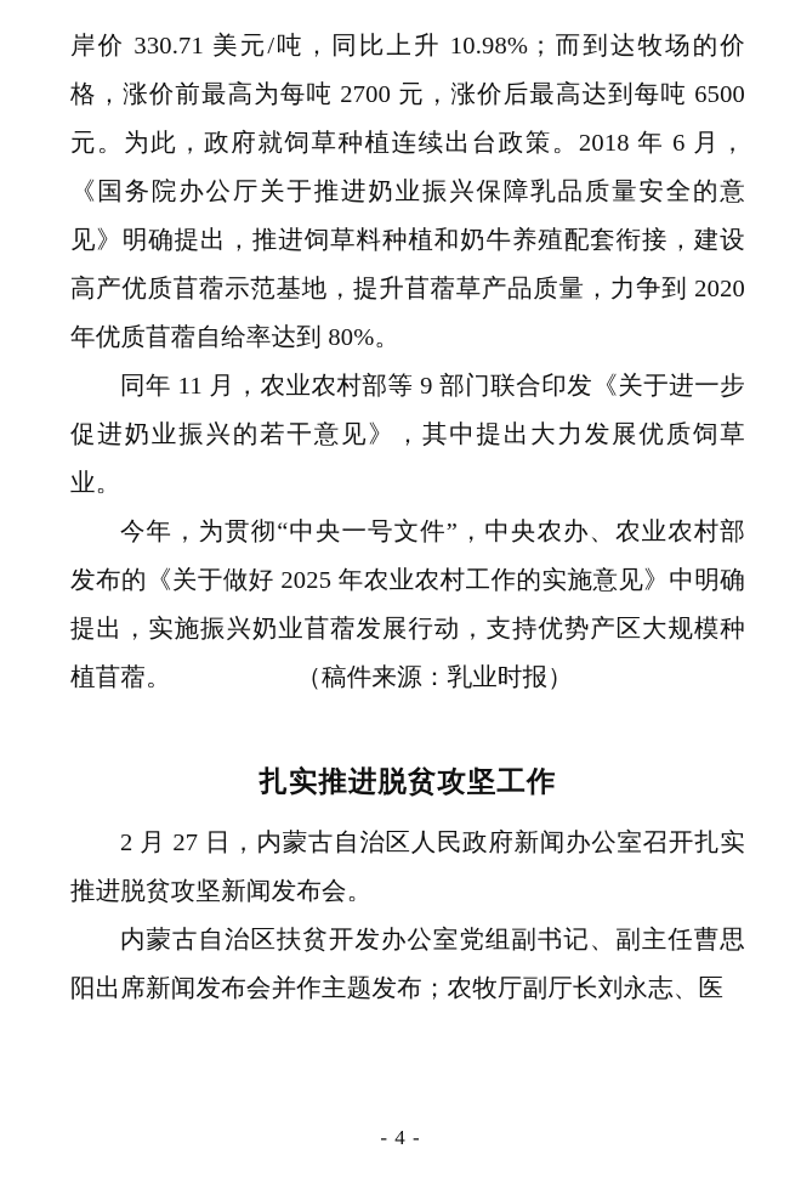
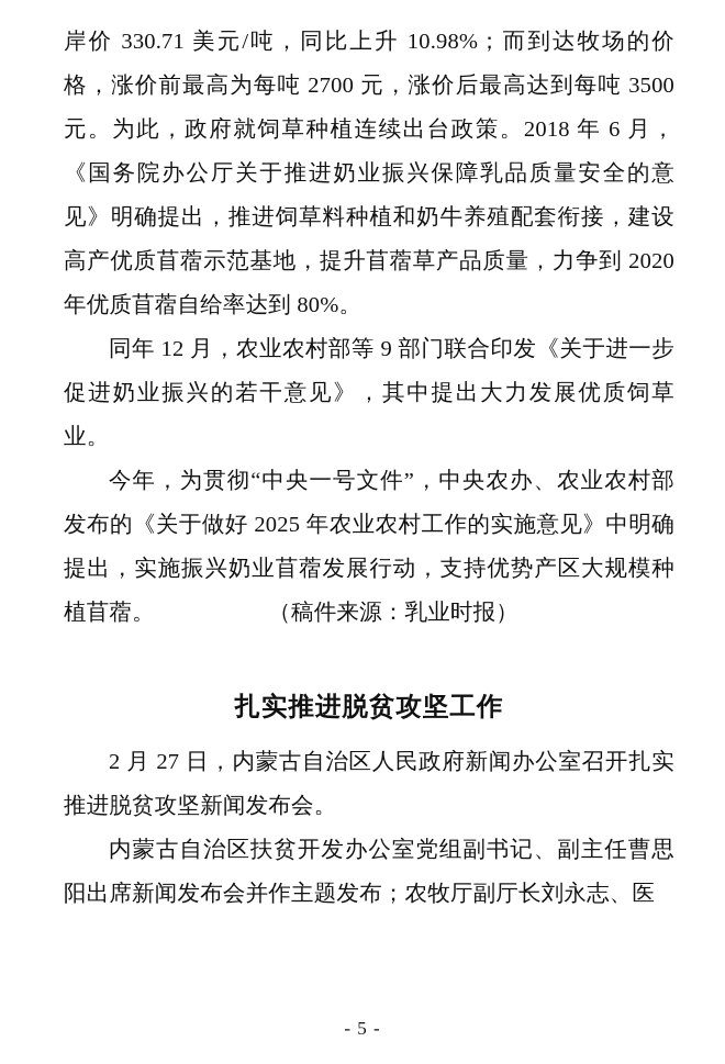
- 岸价 330.71 美元/吨，同比上升 10.98%；而到达牧场的价格，涨价前最高为每吨 2700 元，涨价后最高达到每吨 6500 元。为此，政府就饲草种植连续出台政策。2018 年 6 月，《国务院办公厅关于推进奶业振兴保障乳品质量安全的意见》明确提出，推进饲草料种植和奶牛养殖配套衔接，建设高产优质苜蓿示范基地，提升苜蓿草产品质量，力争到 2020 年优质苜蓿自给率达到 80%。
+ 岸价 330.71 美元/吨，同比上升 10.98%；而到达牧场的价格，涨价前最高为每吨 2700 元，涨价后最高达到每吨 3500 元。为此，政府就饲草种植连续出台政策。2018 年 6 月，《国务院办公厅关于推进奶业振兴保障乳品质量安全的意见》明确提出，推进饲草料种植和奶牛养殖配套衔接，建设高产优质苜蓿示范基地，提升苜蓿草产品质量，力争到 2020 年优质苜蓿自给率达到 80%。
- 同年 11 月，农业农村部等 9 部门联合印发《关于进一步促进奶业振兴的若干意见》，其中提出大力发展优质饲草业。
+ 同年 12 月，农业农村部等 9 部门联合印发《关于进一步促进奶业振兴的若干意见》，其中提出大力发展优质饲草业。
  今年，为贯彻“中央一号文件”，中央农办、农业农村部发布的《关于做好 2025 年农业农村工作的实施意见》中明确提出，实施振兴奶业苜蓿发展行动，支持优势产区大规模种植苜蓿。 （稿件来源：乳业时报）
  扎实推进脱贫攻坚工作
  2 月 27 日，内蒙古自治区人民政府新闻办公室召开扎实推进脱贫攻坚新闻发布会。
  内蒙古自治区扶贫开发办公室党组副书记、副主任曹思阳出席新闻发布会并作主题发布；农牧厅副厅长刘永志、医
- - 4 -
+ - 5 -
